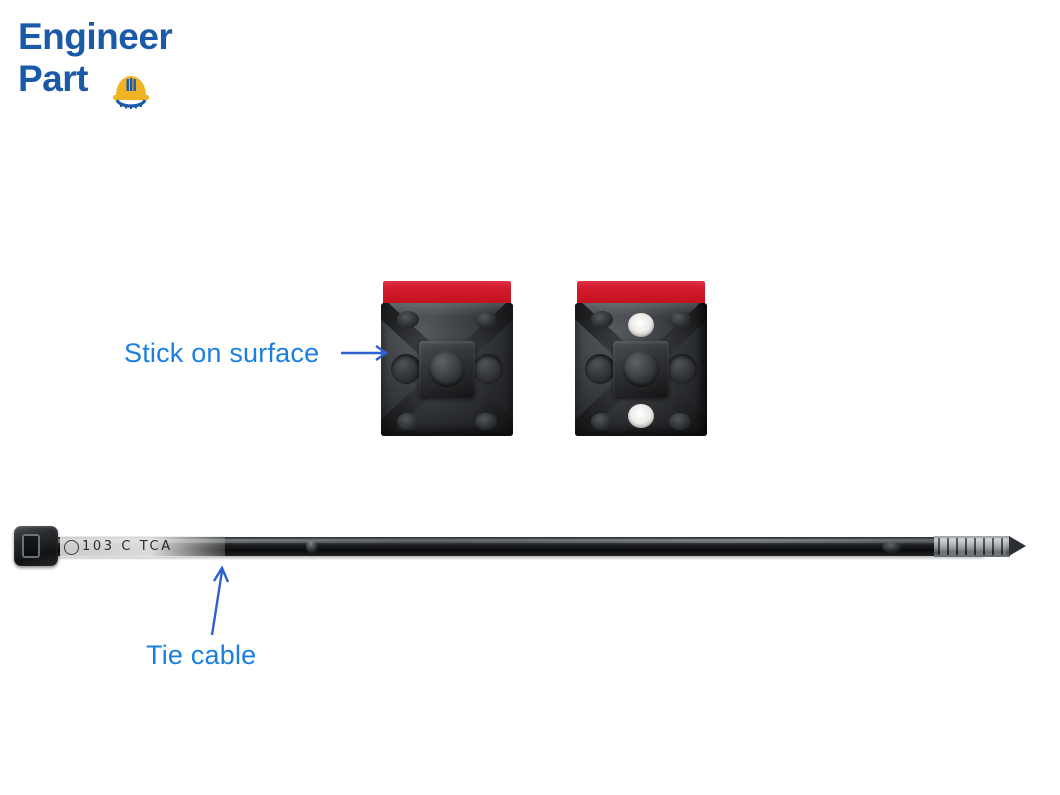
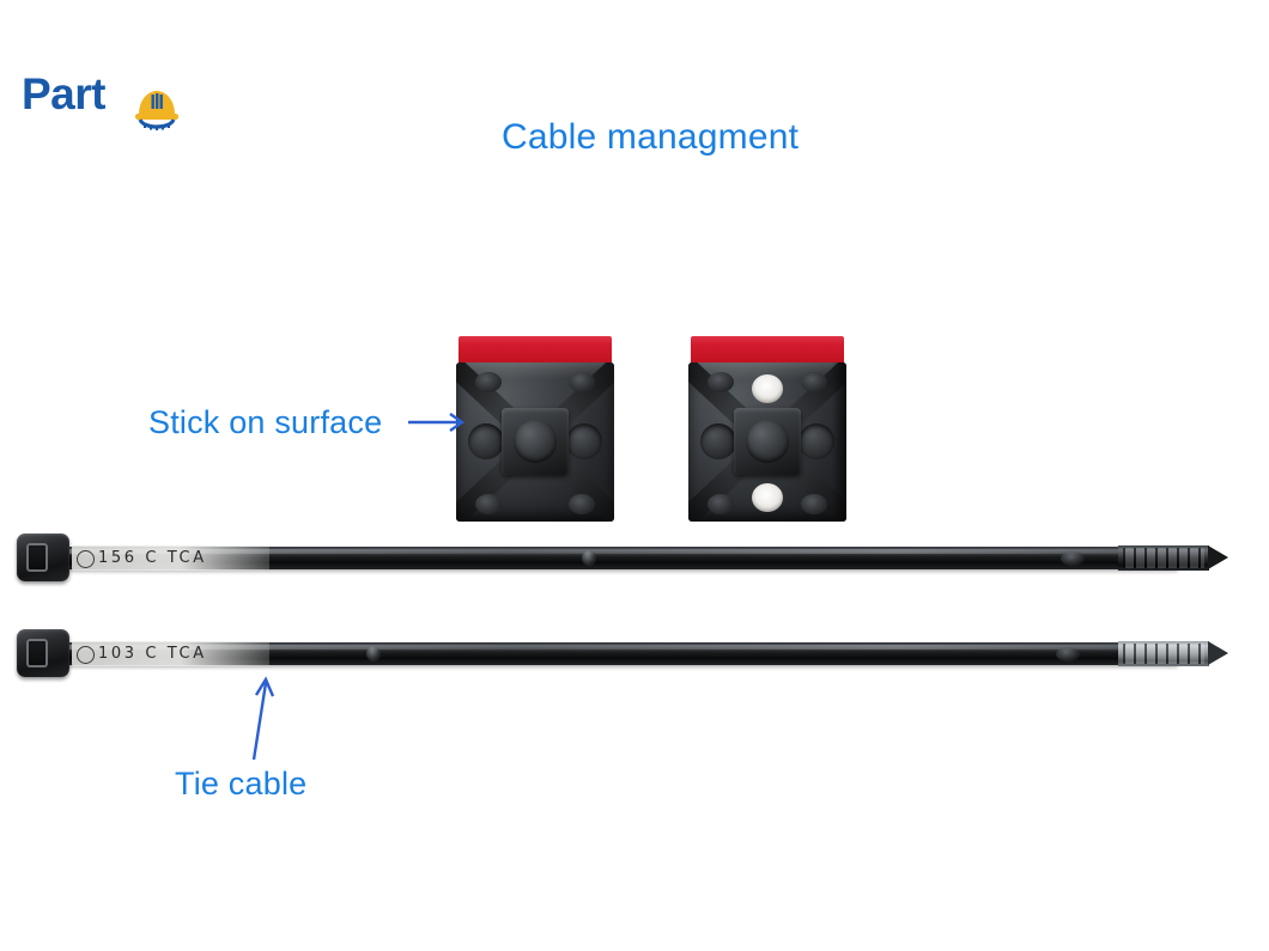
- Engineer
  Part
+ Cable managment
+ 156 C TCA
  103 C TCA
  Stick on surface
  Tie cable
